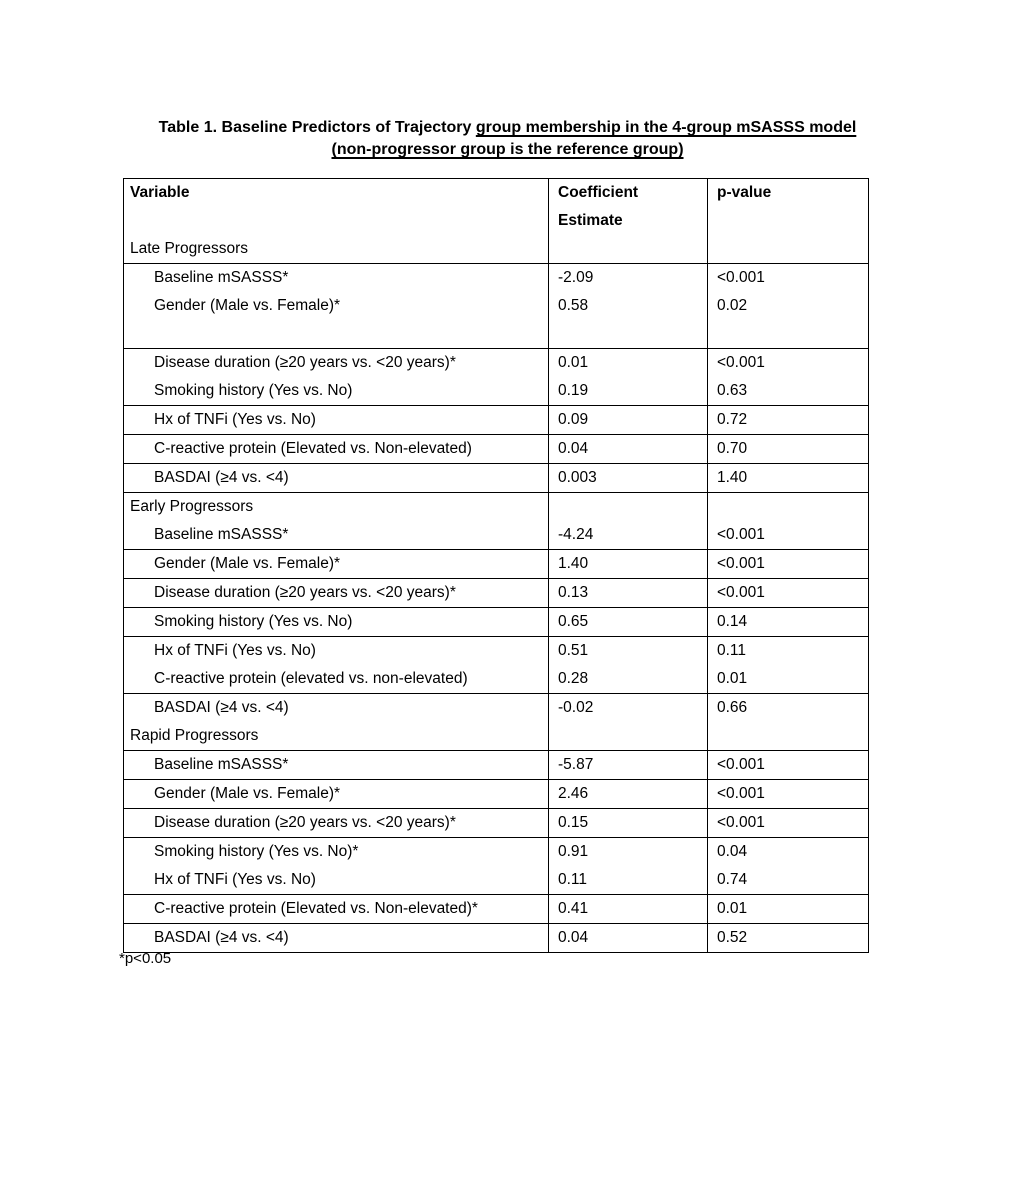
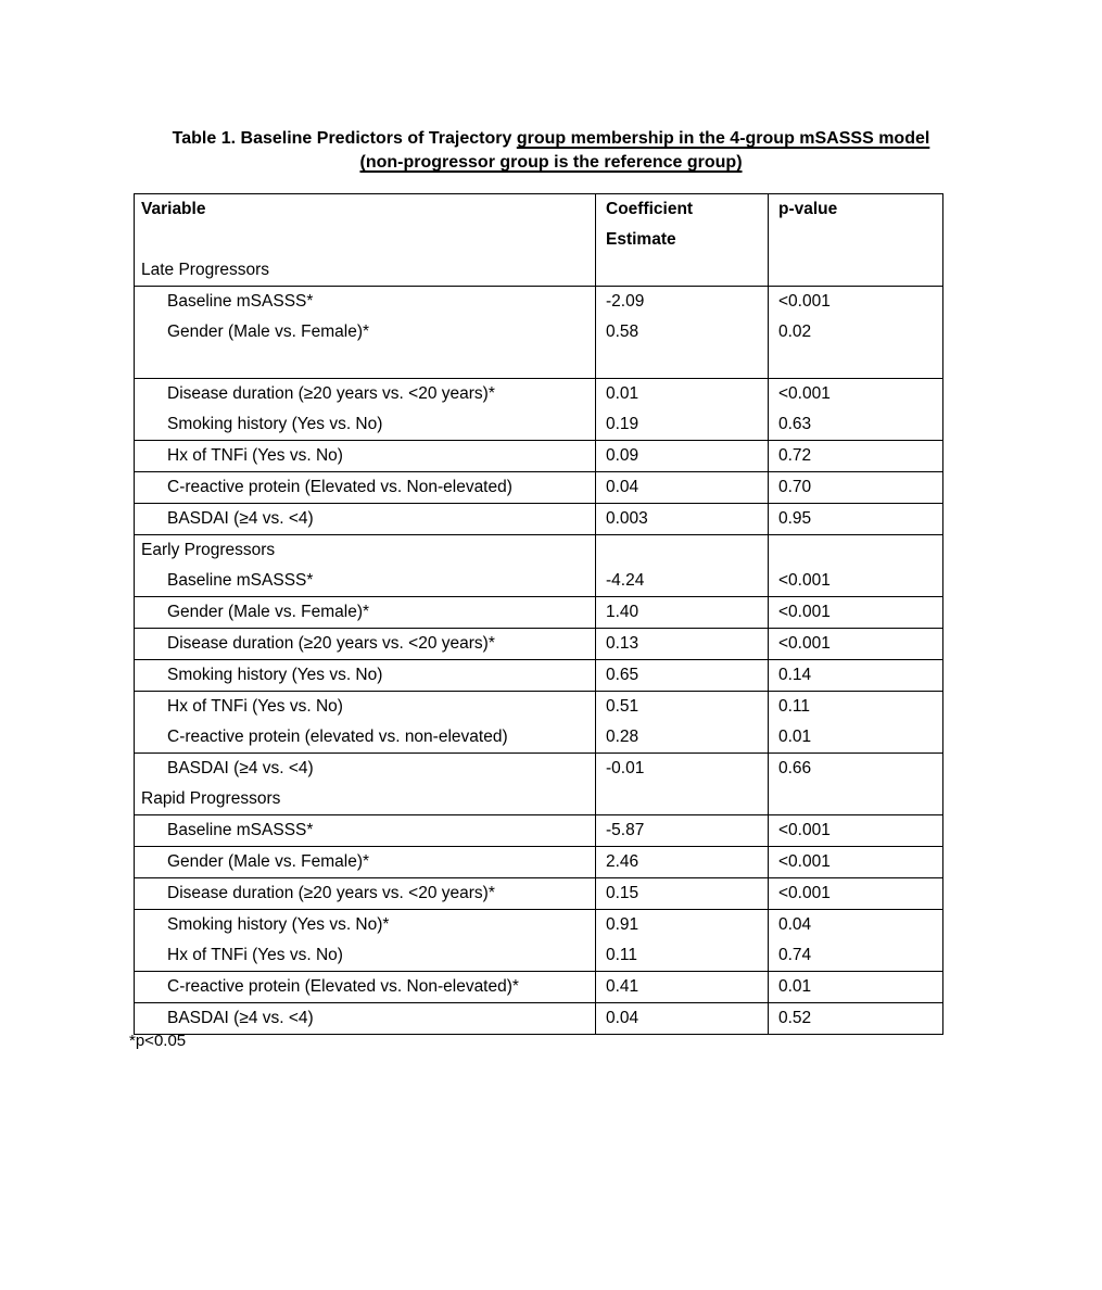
  Table 1. Baseline Predictors of Trajectory group membership in the 4-group mSASSS model
  (non-progressor group is the reference group)
  Variable Late Progressors	CoefficientEstimate	p-value
  Baseline mSASSS*Gender (Male vs. Female)*	-2.090.58	<0.0010.02
  Disease duration (≥20 years vs. <20 years)*Smoking history (Yes vs. No)	0.010.19	<0.0010.63
  Hx of TNFi (Yes vs. No)	0.09	0.72
  C-reactive protein (Elevated vs. Non-elevated)	0.04	0.70
- BASDAI (≥4 vs. <4)	0.003	1.40
+ BASDAI (≥4 vs. <4)	0.003	0.95
  Early ProgressorsBaseline mSASSS*	-4.24	<0.001
  Gender (Male vs. Female)*	1.40	<0.001
  Disease duration (≥20 years vs. <20 years)*	0.13	<0.001
  Smoking history (Yes vs. No)	0.65	0.14
  Hx of TNFi (Yes vs. No)C-reactive protein (elevated vs. non-elevated)	0.510.28	0.110.01
- BASDAI (≥4 vs. <4)Rapid Progressors	-0.02	0.66
+ BASDAI (≥4 vs. <4)Rapid Progressors	-0.01	0.66
  Baseline mSASSS*	-5.87	<0.001
  Gender (Male vs. Female)*	2.46	<0.001
  Disease duration (≥20 years vs. <20 years)*	0.15	<0.001
  Smoking history (Yes vs. No)*Hx of TNFi (Yes vs. No)	0.910.11	0.040.74
  C-reactive protein (Elevated vs. Non-elevated)*	0.41	0.01
  BASDAI (≥4 vs. <4)	0.04	0.52
  *p<0.05
